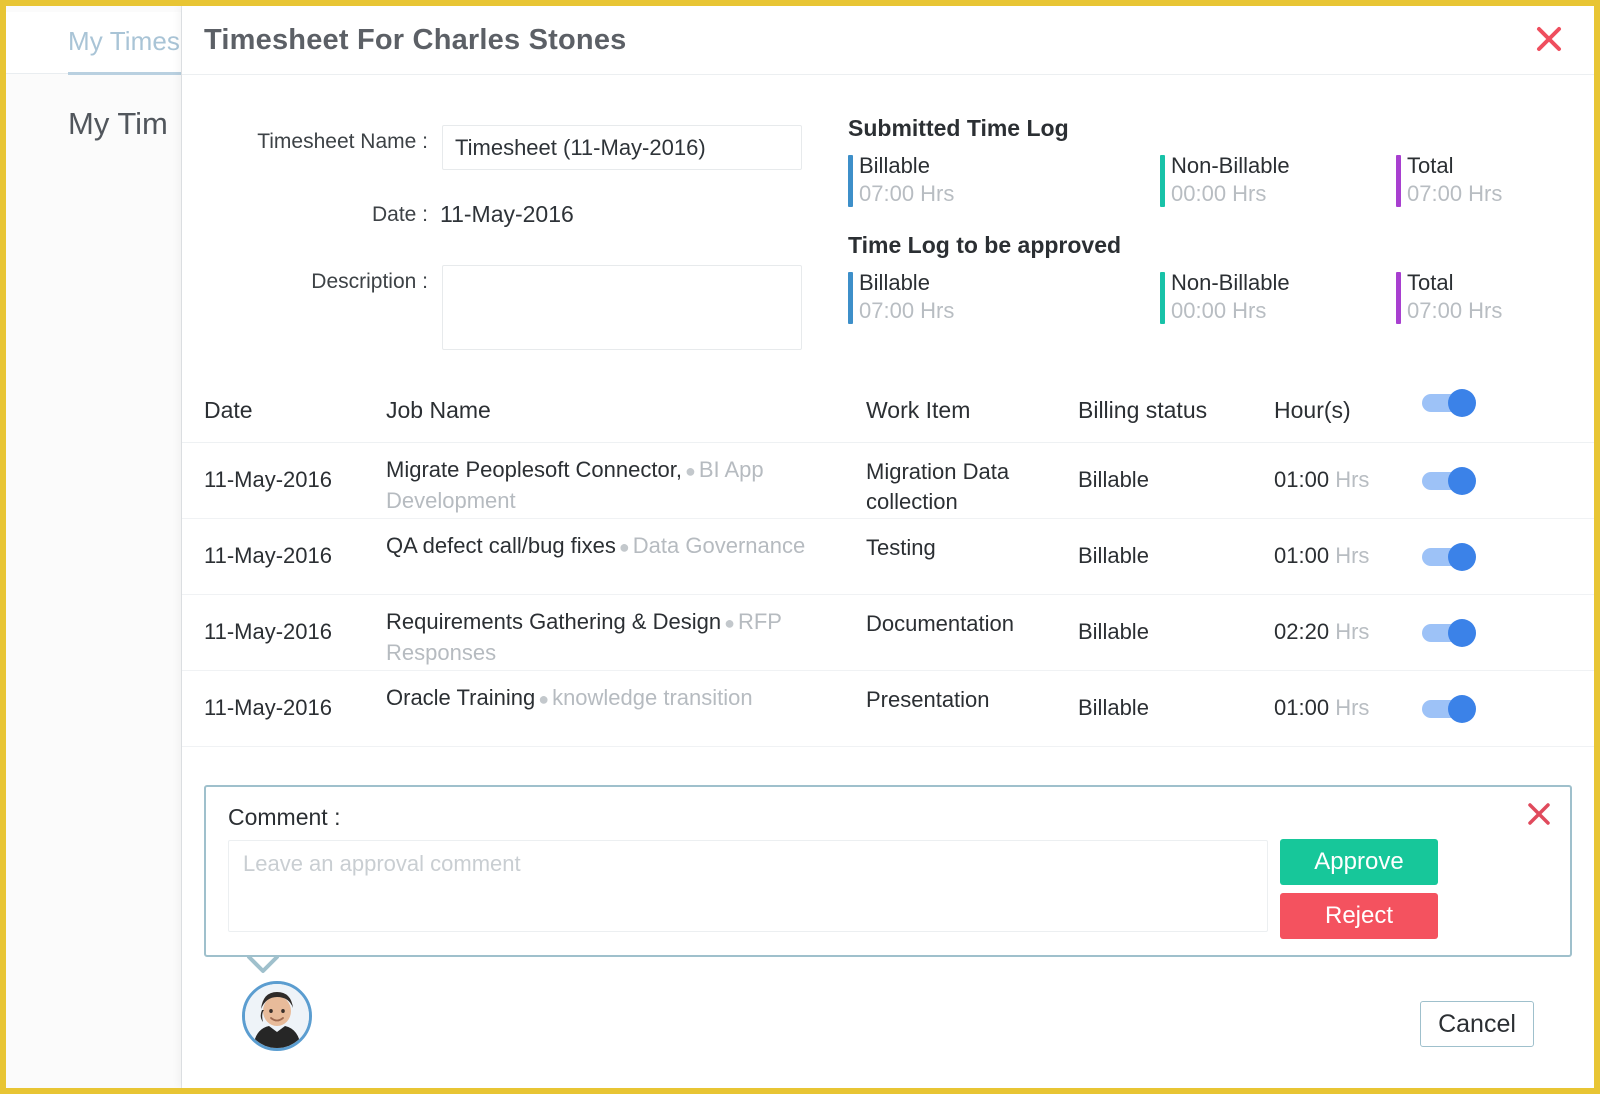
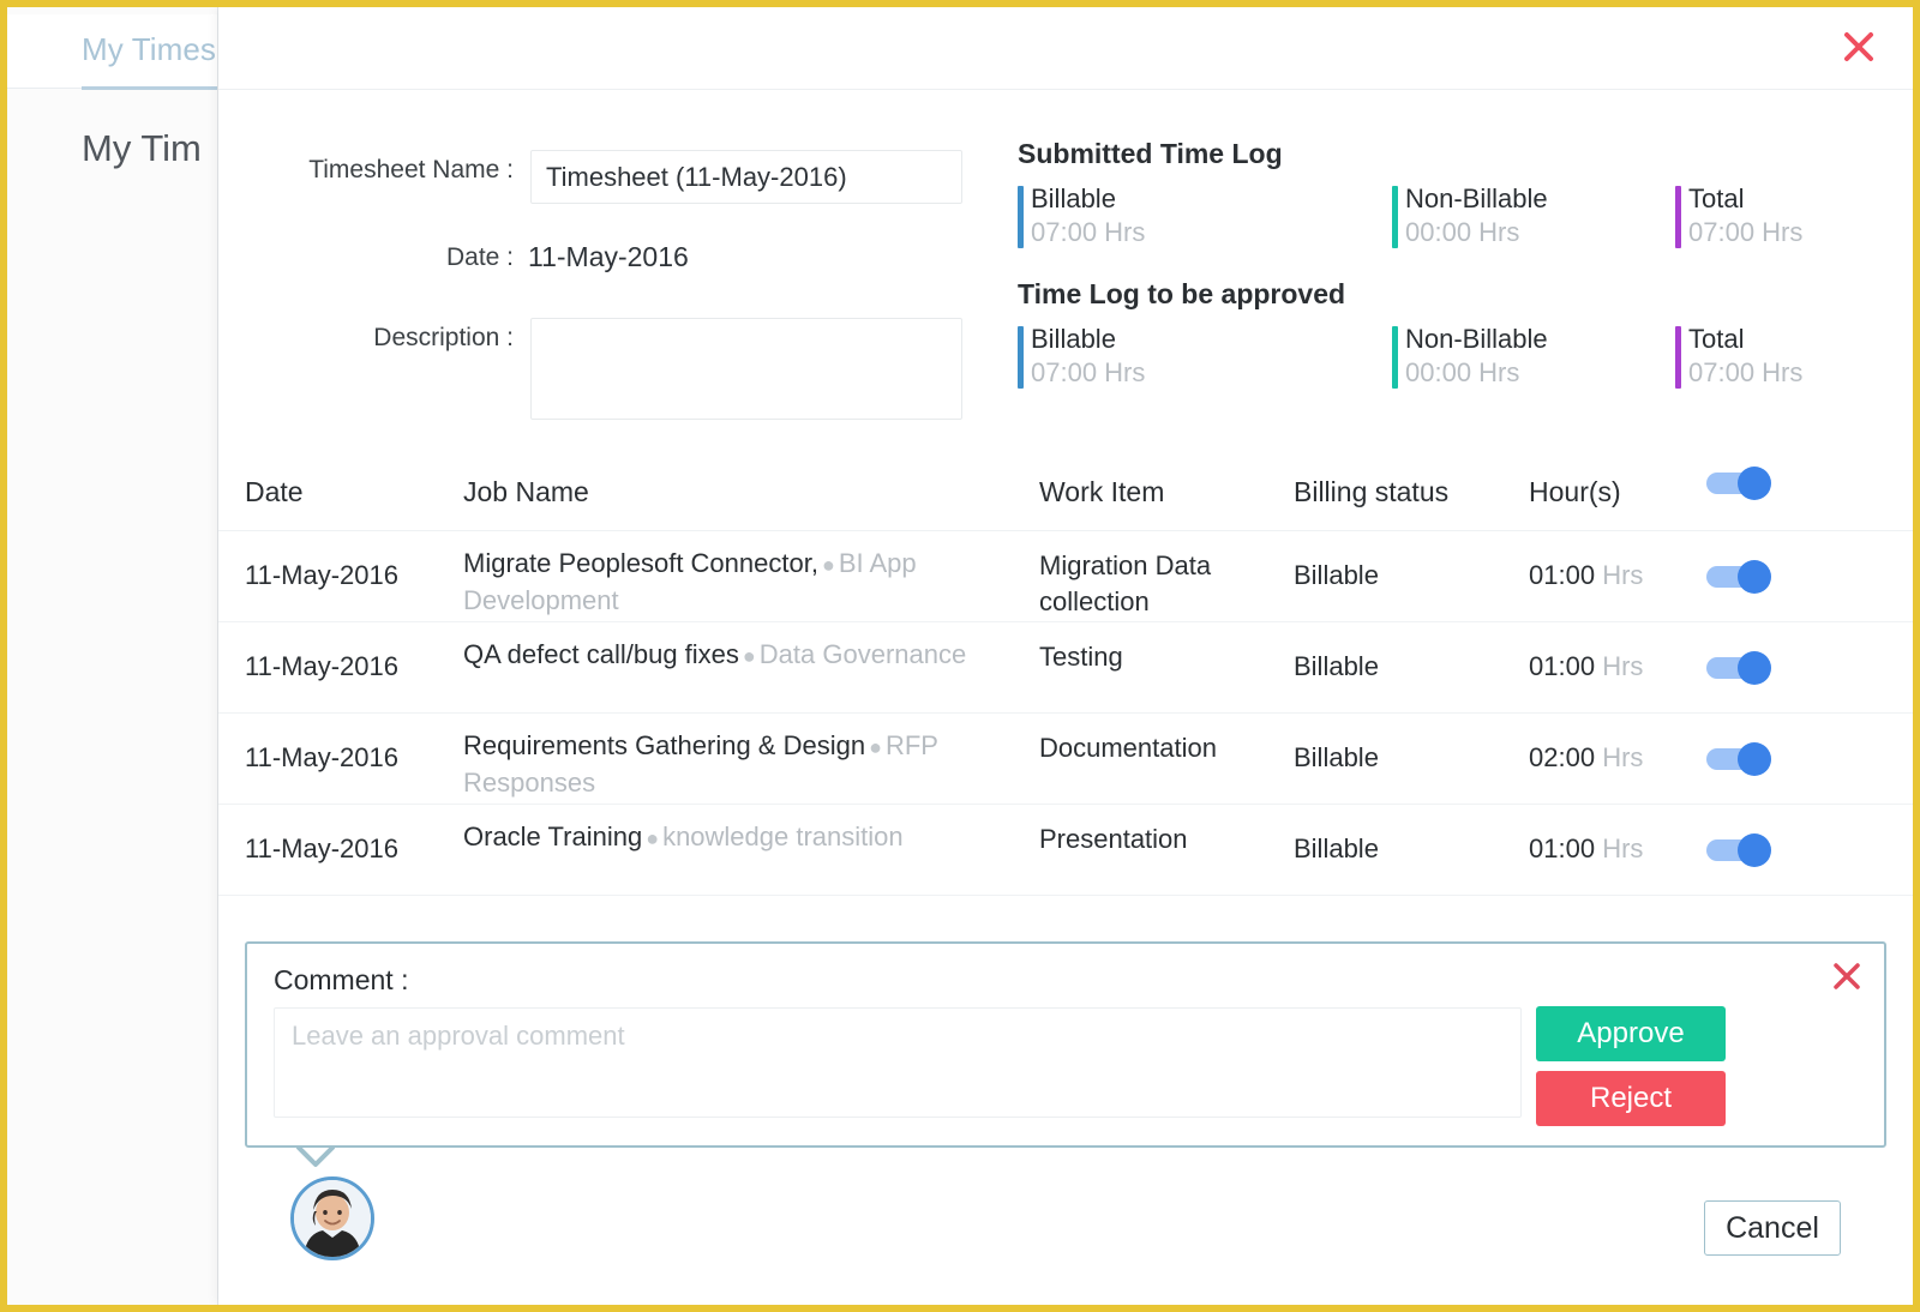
  My Times
  My Tim
- Timesheet For Charles Stones
  Timesheet Name :
  Timesheet (11-May-2016)
  Date :
  11-May-2016
  Description :
  Submitted Time Log
  Billable
  07:00 Hrs
  Non-Billable
  00:00 Hrs
  Total
  07:00 Hrs
  Time Log to be approved
  Billable
  07:00 Hrs
  Non-Billable
  00:00 Hrs
  Total
  07:00 Hrs
  Date
  Job Name
  Work Item
  Billing status
  Hour(s)
  11-May-2016
  Migrate Peoplesoft Connector, ● BI App Development
  Migration Data collection
  Billable
  01:00 Hrs
  11-May-2016
  QA defect call/bug fixes ● Data Governance
  Testing
  Billable
  01:00 Hrs
  11-May-2016
  Requirements Gathering & Design ● RFP Responses
  Documentation
  Billable
- 02:20 Hrs
+ 02:00 Hrs
  11-May-2016
  Oracle Training ● knowledge transition
  Presentation
  Billable
  01:00 Hrs
  Comment :
  Leave an approval comment
  Approve
  Reject
  Cancel
